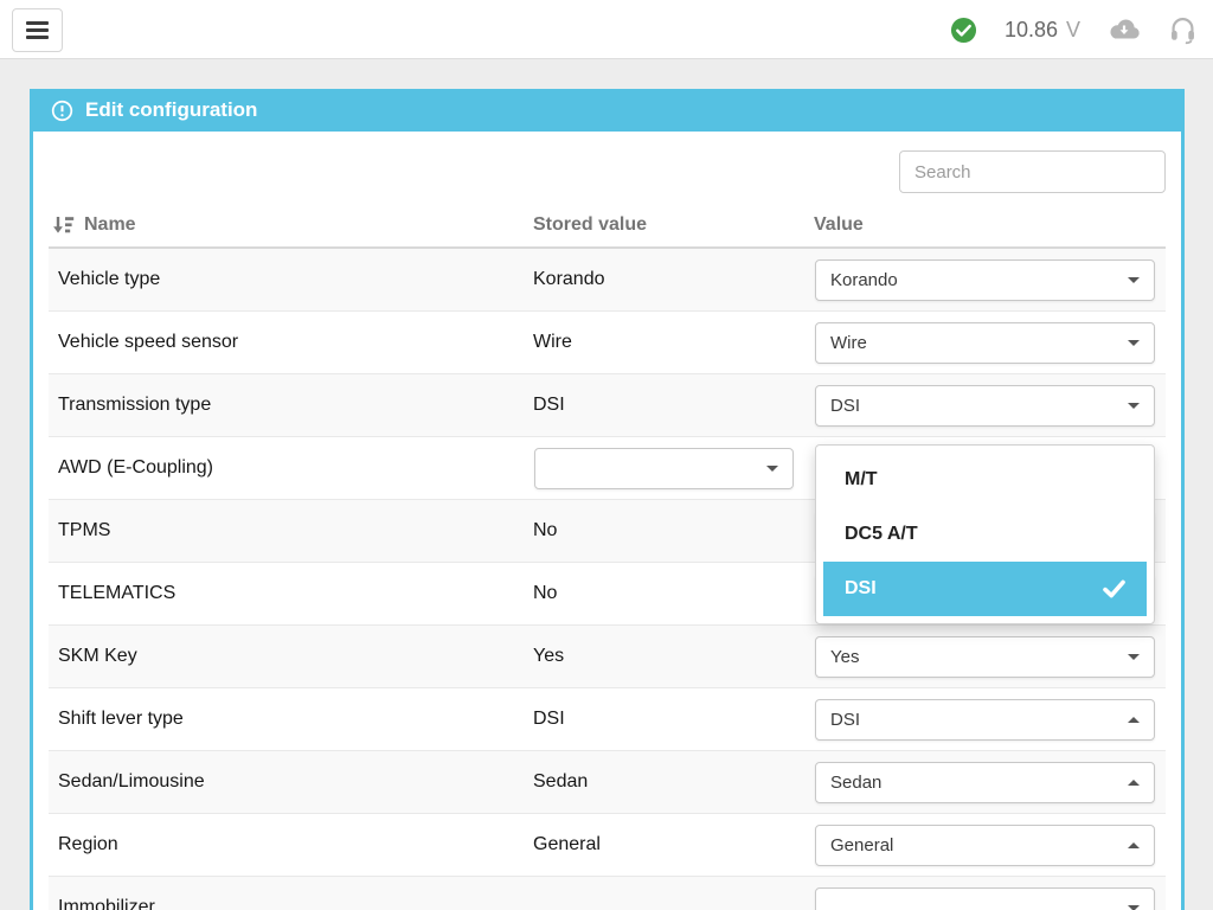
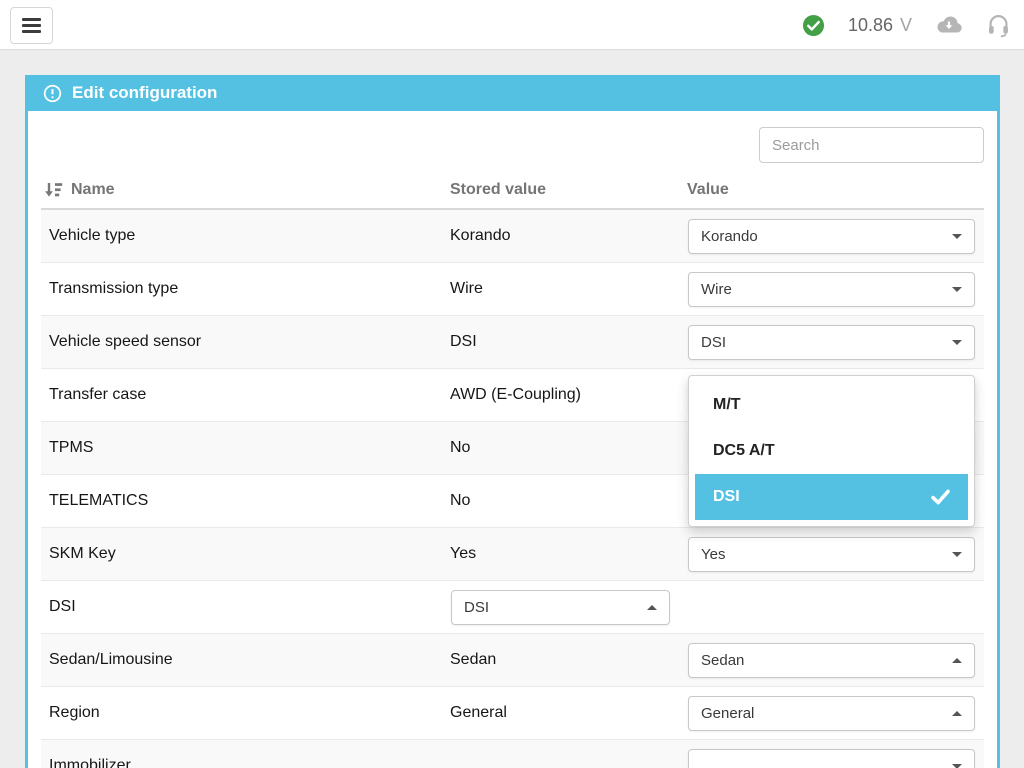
  10.86
  V
  Edit configuration
  Search
  Name
  Stored value
  Value
  Vehicle type
  Korando
  Korando
- Vehicle speed sensor
+ Transmission type
  Wire
  Wire
- Transmission type
+ Vehicle speed sensor
  DSI
  DSI
  M/T
  DC5 A/T
  DSI
+ Transfer case
  AWD (E-Coupling)
  TPMS
  No
  TELEMATICS
  No
  SKM Key
  Yes
  Yes
- Shift lever type
  DSI
  DSI
  Sedan/Limousine
  Sedan
  Sedan
  Region
  General
  General
  Immobilizer
